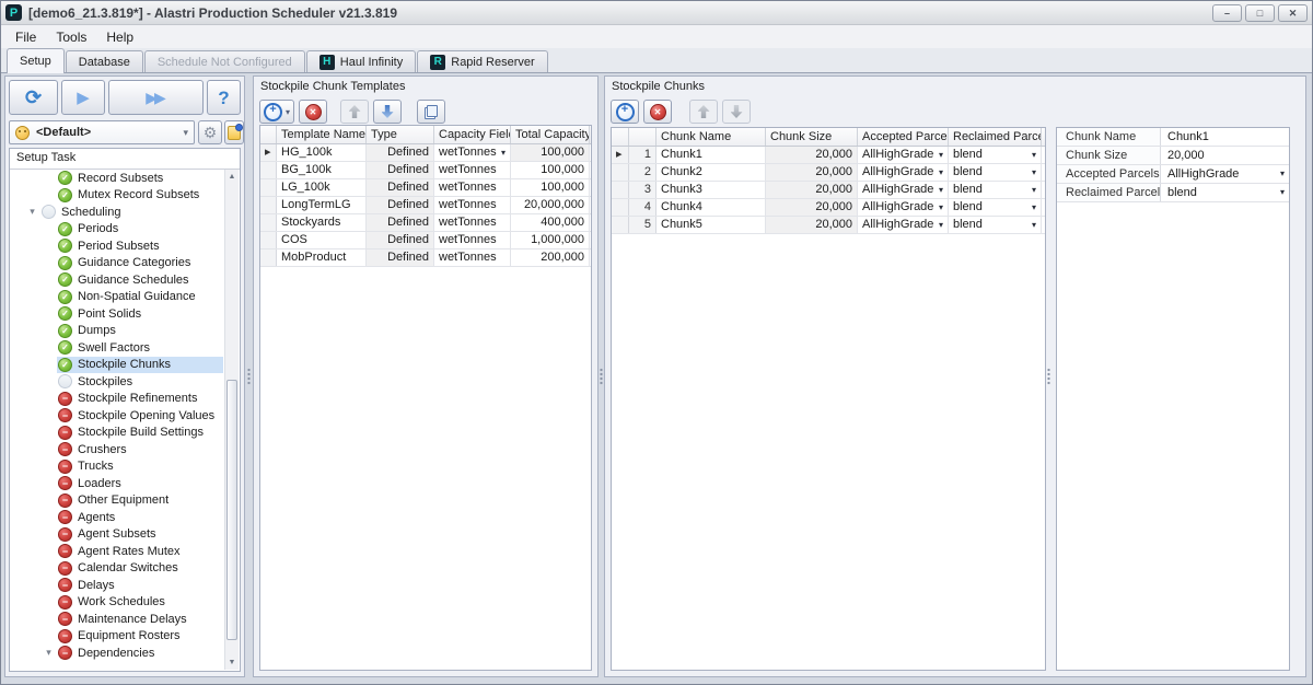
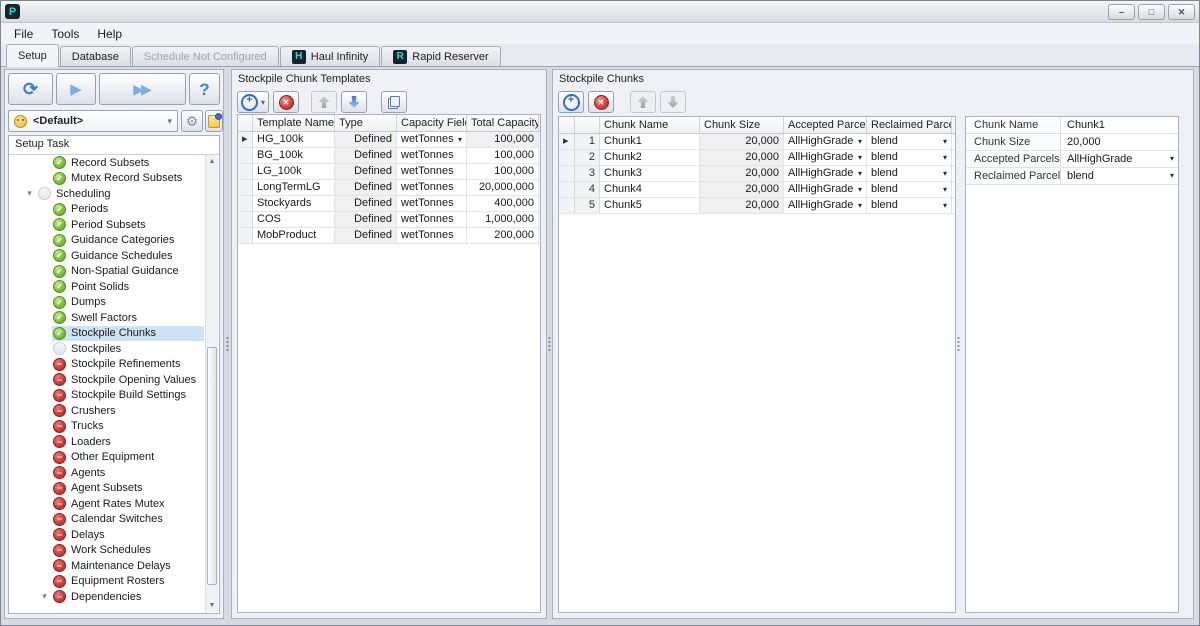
  P
- [demo6_21.3.819*] - Alastri Production Scheduler v21.3.819
  –
  □
  ✕
  File
  Tools
  Help
  Setup
  Database
  Schedule Not Configured
  H
  Haul Infinity
  R
  Rapid Reserver
  ⟳
  ▶
  ▶▶
  ?
  <Default>
  ▾
  ⚙
  Setup Task
  ✓
  Record Subsets
  ✓
  Mutex Record Subsets
  ▾
  Scheduling
  ✓
  Periods
  ✓
  Period Subsets
  ✓
  Guidance Categories
  ✓
  Guidance Schedules
  ✓
  Non-Spatial Guidance
  ✓
  Point Solids
  ✓
  Dumps
  ✓
  Swell Factors
  ✓
  Stockpile Chunks
  Stockpiles
  −
  Stockpile Refinements
  −
  Stockpile Opening Values
  −
  Stockpile Build Settings
  −
  Crushers
  −
  Trucks
  −
  Loaders
  −
  Other Equipment
  −
  Agents
  −
  Agent Subsets
  −
  Agent Rates Mutex
  −
  Calendar Switches
  −
  Delays
  −
  Work Schedules
  −
  Maintenance Delays
  −
  Equipment Rosters
  ▾
  −
  Dependencies
  Stockpile Chunk Templates
  +
  ▾
  ✕
  Template Name
  Type
  Capacity Fiel
  Total Capacity
  ▸
  HG_100k
  Defined
  wetTonnes
  ▾
  100,000
  BG_100k
  Defined
  wetTonnes
  100,000
  LG_100k
  Defined
  wetTonnes
  100,000
  LongTermLG
  Defined
  wetTonnes
  20,000,000
  Stockyards
  Defined
  wetTonnes
  400,000
  COS
  Defined
  wetTonnes
  1,000,000
  MobProduct
  Defined
  wetTonnes
  200,000
  Stockpile Chunks
  +
  ✕
  Chunk Name
  Chunk Size
  Accepted Parcel
  Reclaimed Parce
  ▸
  1
  Chunk1
  20,000
  AllHighGrade
  ▾
  blend
  ▾
  2
  Chunk2
  20,000
  AllHighGrade
  ▾
  blend
  ▾
  3
  Chunk3
  20,000
  AllHighGrade
  ▾
  blend
  ▾
  4
  Chunk4
  20,000
  AllHighGrade
  ▾
  blend
  ▾
  5
  Chunk5
  20,000
  AllHighGrade
  ▾
  blend
  ▾
  Chunk Name
  Chunk1
  Chunk Size
  20,000
  Accepted Parcels
  AllHighGrade
  ▾
  Reclaimed Parcel
  blend
  ▾
